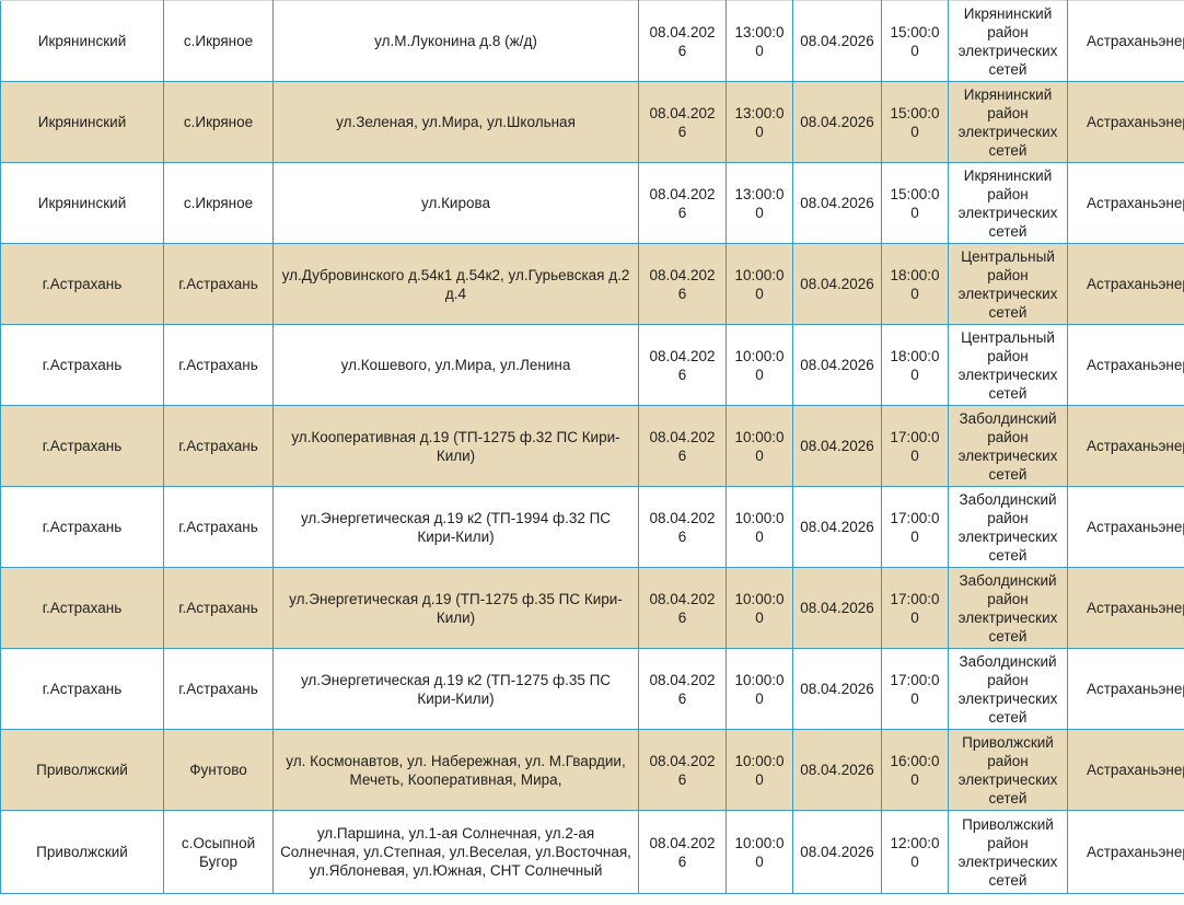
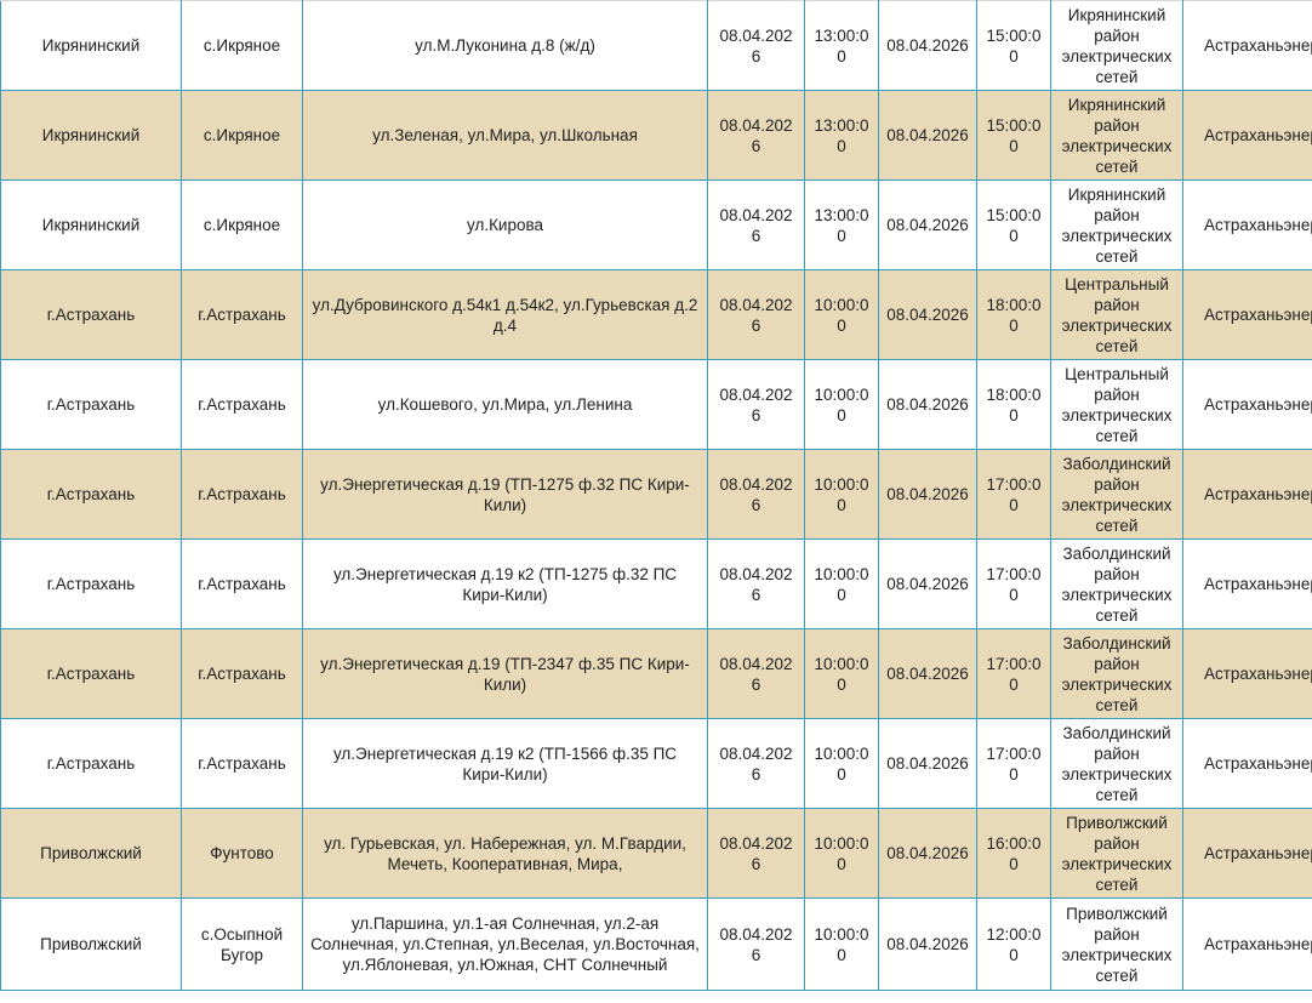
  Икрянинский	с.Икряное	ул.М.Луконина д.8 (ж/д)	08.04.2026	13:00:00	08.04.2026	15:00:00	Икрянинский район электрических сетей	Астраханьэне
  Икрянинский	с.Икряное	ул.Зеленая, ул.Мира, ул.Школьная	08.04.2026	13:00:00	08.04.2026	15:00:00	Икрянинский район электрических сетей	Астраханьэне
  Икрянинский	с.Икряное	ул.Кирова	08.04.2026	13:00:00	08.04.2026	15:00:00	Икрянинский район электрических сетей	Астраханьэне
  г.Астрахань	г.Астрахань	ул.Дубровинского д.54к1 д.54к2, ул.Гурьевская д.2 д.4	08.04.2026	10:00:00	08.04.2026	18:00:00	Центральный район электрических сетей	Астраханьэне
  г.Астрахань	г.Астрахань	ул.Кошевого, ул.Мира, ул.Ленина	08.04.2026	10:00:00	08.04.2026	18:00:00	Центральный район электрических сетей	Астраханьэне
- г.Астрахань	г.Астрахань	ул.Кооперативная д.19 (ТП-1275 ф.32 ПС Кири-Кили)	08.04.2026	10:00:00	08.04.2026	17:00:00	Заболдинский район электрических сетей	Астраханьэне
+ г.Астрахань	г.Астрахань	ул.Энергетическая д.19 (ТП-1275 ф.32 ПС Кири-Кили)	08.04.2026	10:00:00	08.04.2026	17:00:00	Заболдинский район электрических сетей	Астраханьэне
- г.Астрахань	г.Астрахань	ул.Энергетическая д.19 к2 (ТП-1994 ф.32 ПС Кири-Кили)	08.04.2026	10:00:00	08.04.2026	17:00:00	Заболдинский район электрических сетей	Астраханьэне
+ г.Астрахань	г.Астрахань	ул.Энергетическая д.19 к2 (ТП-1275 ф.32 ПС Кири-Кили)	08.04.2026	10:00:00	08.04.2026	17:00:00	Заболдинский район электрических сетей	Астраханьэне
- г.Астрахань	г.Астрахань	ул.Энергетическая д.19 (ТП-1275 ф.35 ПС Кири-Кили)	08.04.2026	10:00:00	08.04.2026	17:00:00	Заболдинский район электрических сетей	Астраханьэне
+ г.Астрахань	г.Астрахань	ул.Энергетическая д.19 (ТП-2347 ф.35 ПС Кири-Кили)	08.04.2026	10:00:00	08.04.2026	17:00:00	Заболдинский район электрических сетей	Астраханьэне
- г.Астрахань	г.Астрахань	ул.Энергетическая д.19 к2 (ТП-1275 ф.35 ПС Кири-Кили)	08.04.2026	10:00:00	08.04.2026	17:00:00	Заболдинский район электрических сетей	Астраханьэне
+ г.Астрахань	г.Астрахань	ул.Энергетическая д.19 к2 (ТП-1566 ф.35 ПС Кири-Кили)	08.04.2026	10:00:00	08.04.2026	17:00:00	Заболдинский район электрических сетей	Астраханьэне
- Приволжский	Фунтово	ул. Космонавтов, ул. Набережная, ул. М.Гвардии, Мечеть, Кооперативная, Мира,	08.04.2026	10:00:00	08.04.2026	16:00:00	Приволжский район электрических сетей	Астраханьэне
+ Приволжский	Фунтово	ул. Гурьевская, ул. Набережная, ул. М.Гвардии, Мечеть, Кооперативная, Мира,	08.04.2026	10:00:00	08.04.2026	16:00:00	Приволжский район электрических сетей	Астраханьэне
  Приволжский	с.Осыпной Бугор	ул.Паршина, ул.1-ая Солнечная, ул.2-ая Солнечная, ул.Степная, ул.Веселая, ул.Восточная, ул.Яблоневая, ул.Южная, СНТ Солнечный	08.04.2026	10:00:00	08.04.2026	12:00:00	Приволжский район электрических сетей	Астраханьэне
